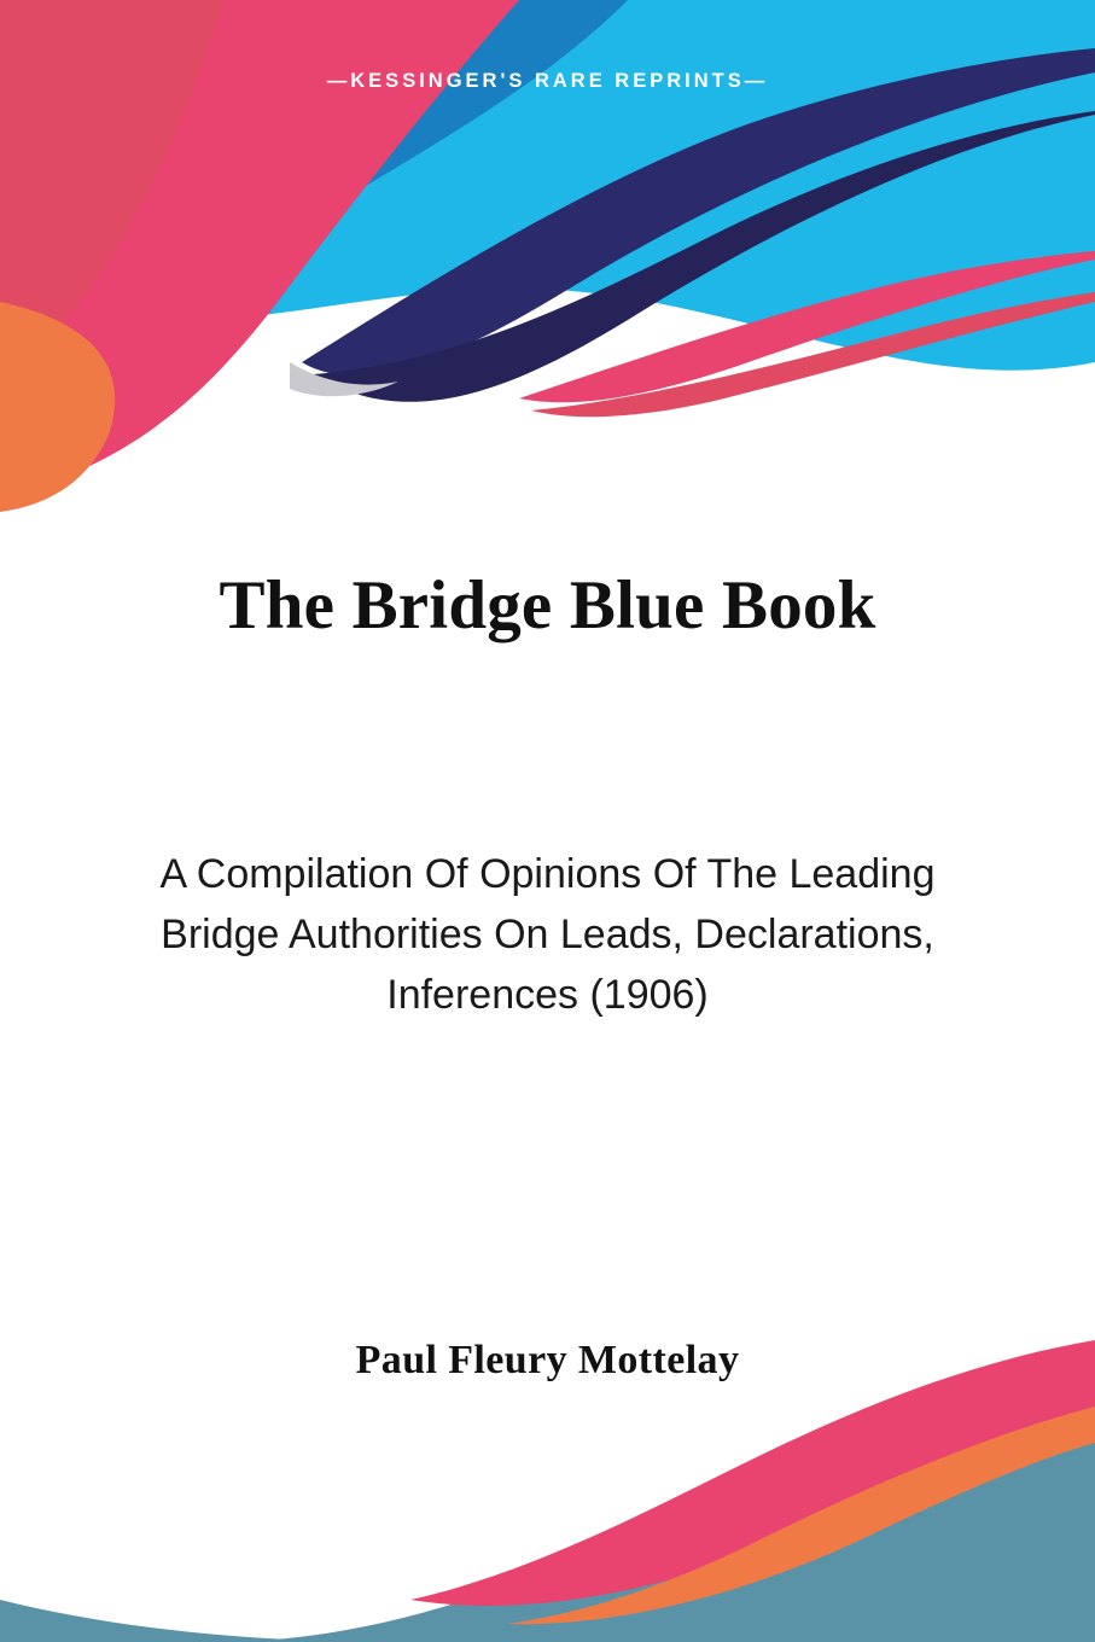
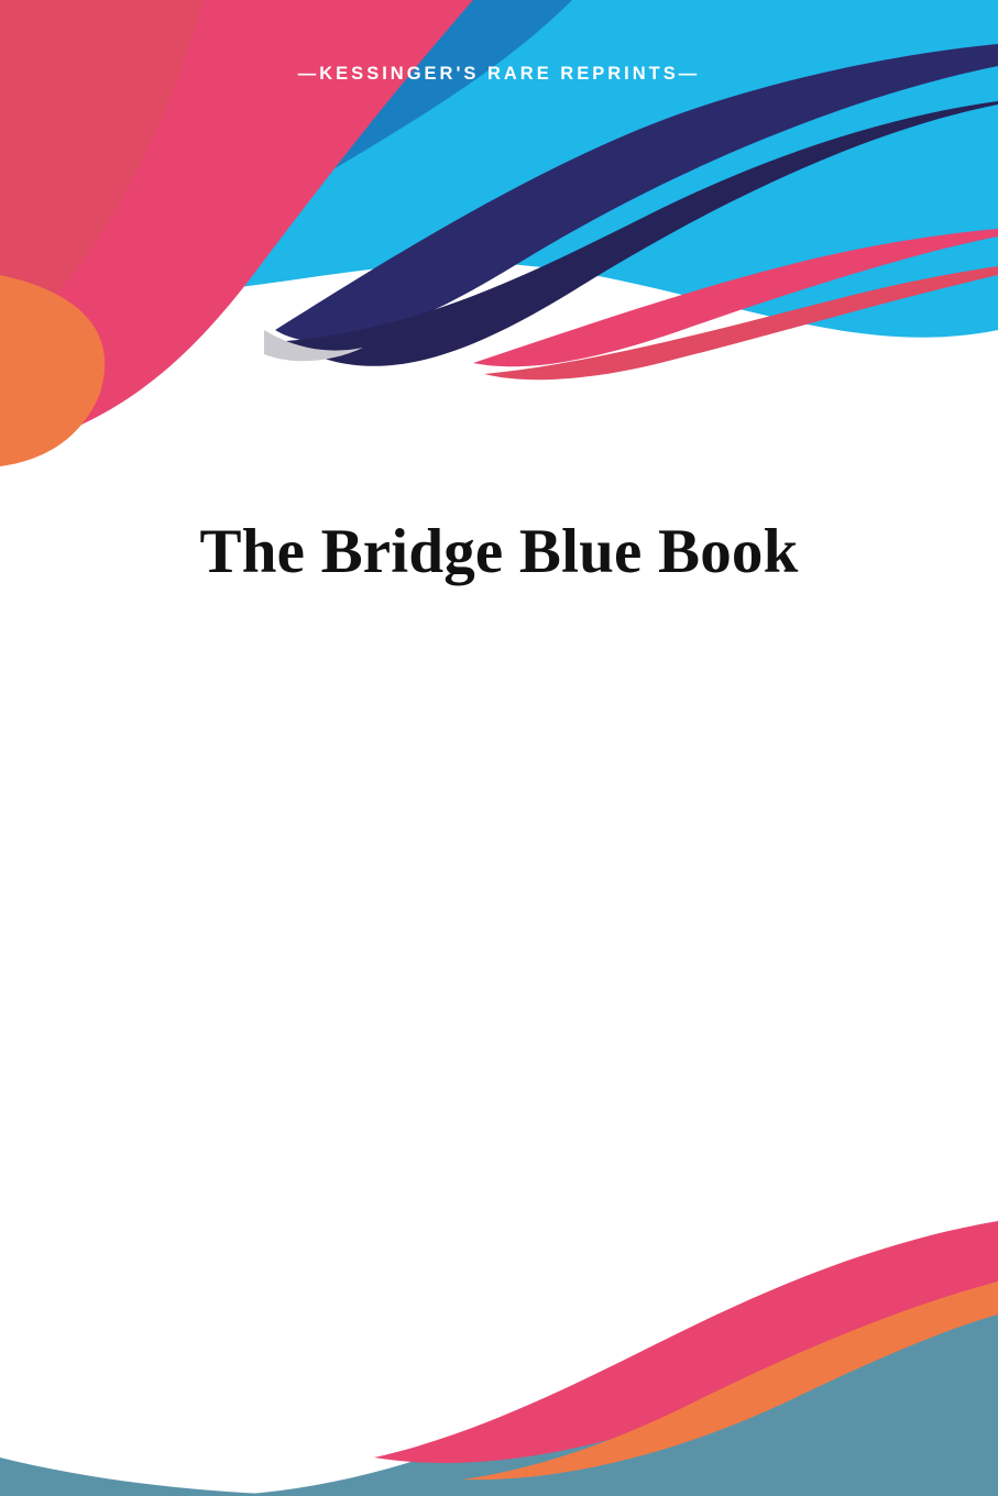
  —KESSINGER'S RARE REPRINTS—
  The Bridge Blue Book
- A Compilation Of Opinions Of The Leading Bridge Authorities On Leads, Declarations, Inferences (1906)
- Paul Fleury Mottelay
